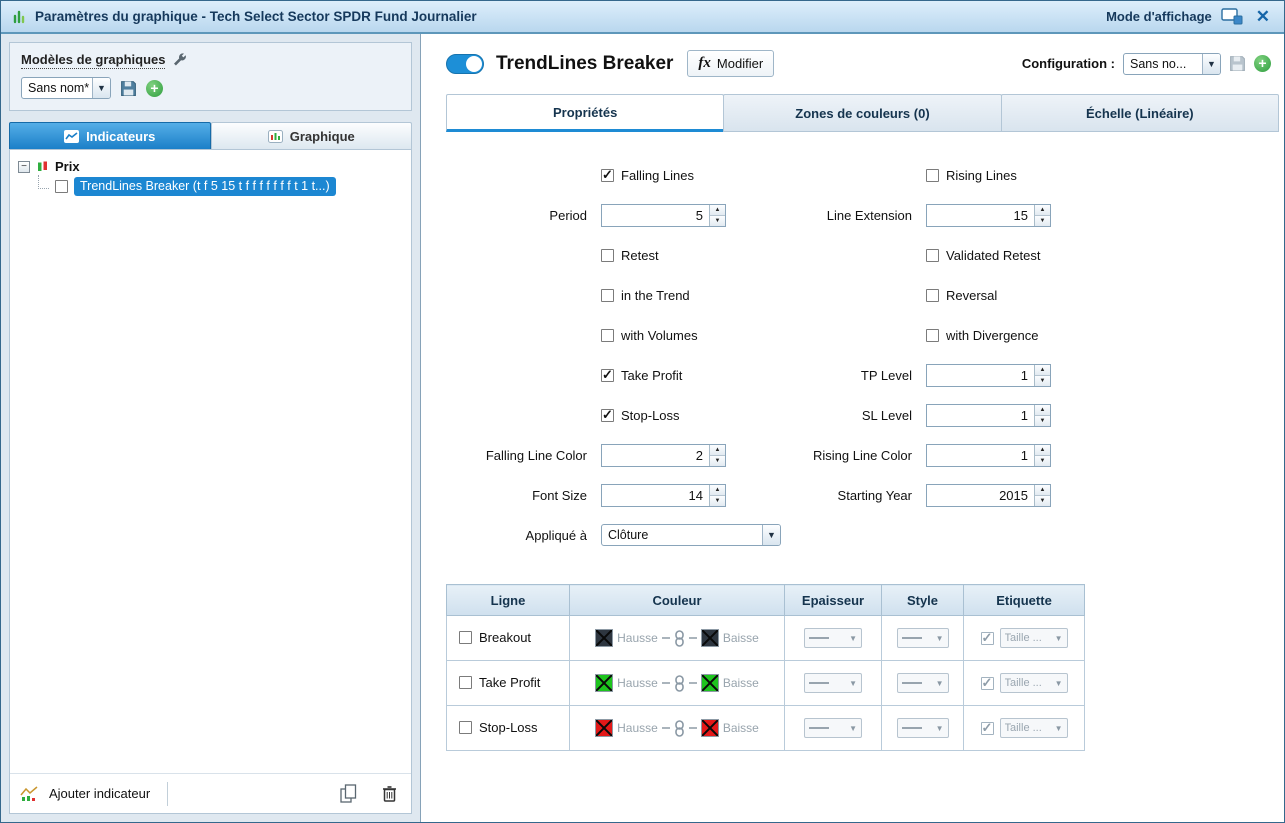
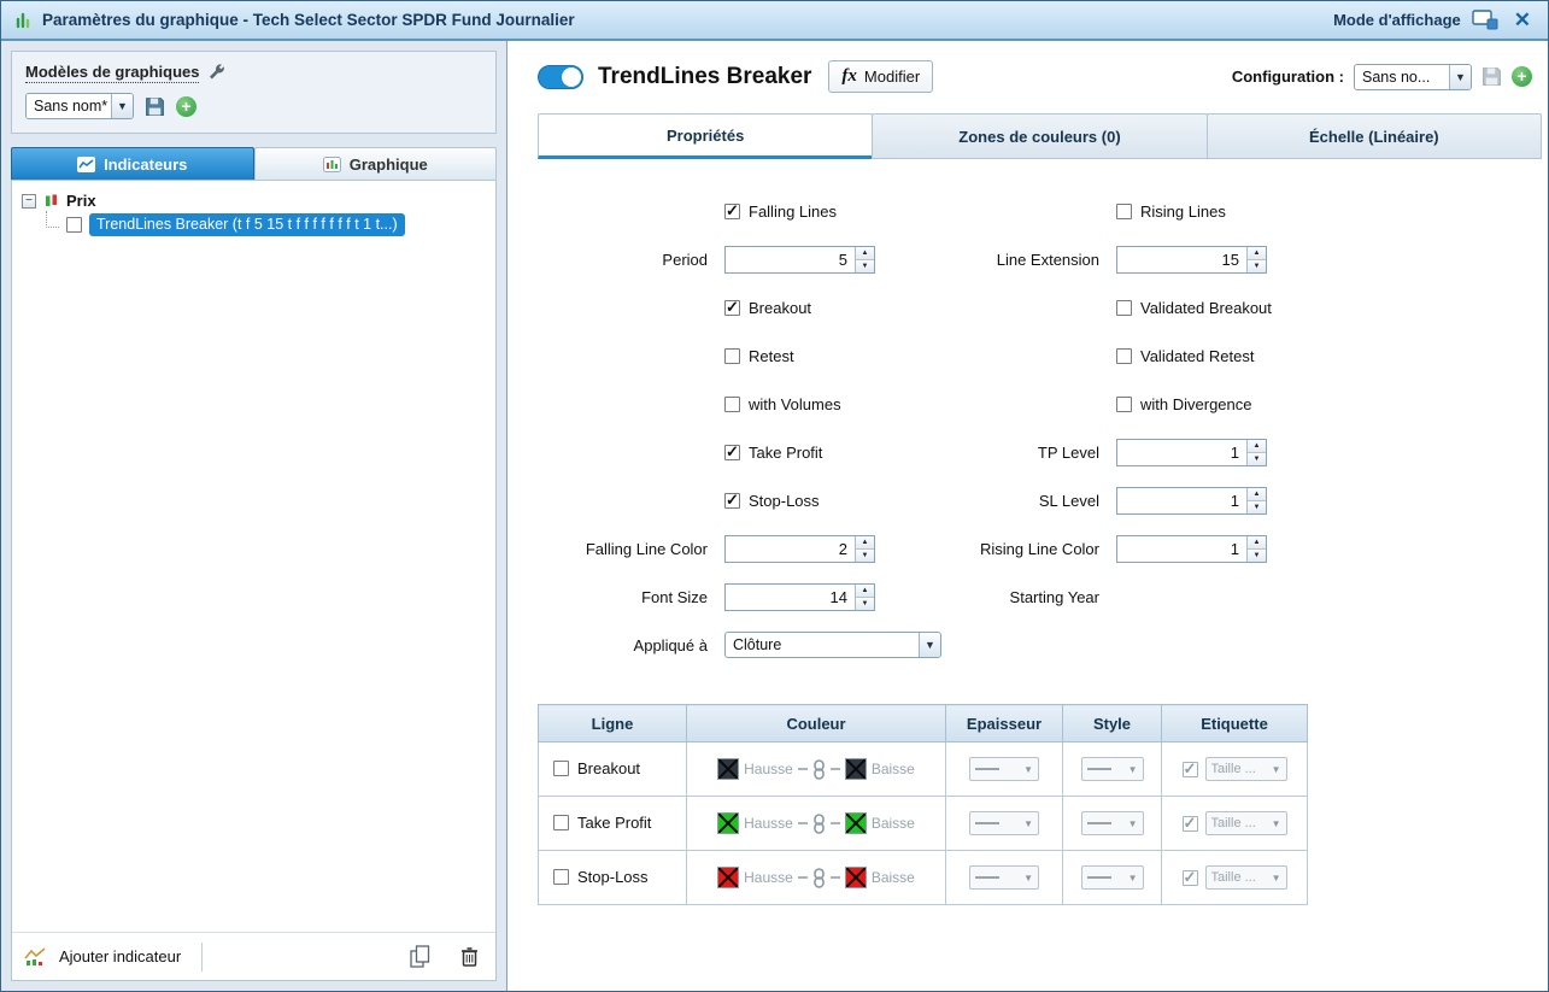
  Paramètres du graphique - Tech Select Sector SPDR Fund Journalier
  Mode d'affichage
  ✕
  Modèles de graphiques
  Sans nom*
  ▼
  +
  Indicateurs
  Graphique
  −
  Prix
  TrendLines Breaker (t f 5 15 t f f f f f f f t 1 t...)
  Ajouter indicateur
  TrendLines Breaker
  fx
  Modifier
  Configuration :
  Sans no...
  ▼
  +
  Propriétés
  Zones de couleurs (0)
  Échelle (Linéaire)
  Falling Lines
  Rising Lines
  Period
  5
  Line Extension
  15
+ Breakout
+ Validated Breakout
  Retest
  Validated Retest
- in the Trend
- Reversal
  with Volumes
  with Divergence
  Take Profit
  TP Level
  1
  Stop-Loss
  SL Level
  1
  Falling Line Color
  2
  Rising Line Color
  1
  Font Size
  14
  Starting Year
- 2015
  Appliqué à
  Clôture
  ▼
  Ligne	Couleur	Epaisseur	Style	Etiquette
  Breakout	Hausse Baisse	▼	▼	Taille ... ▼
  Take Profit	Hausse Baisse	▼	▼	Taille ... ▼
  Stop-Loss	Hausse Baisse	▼	▼	Taille ... ▼
